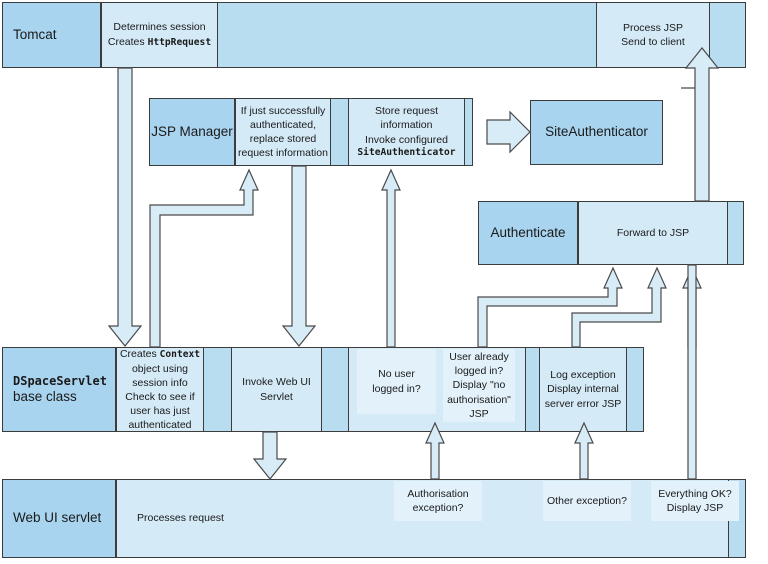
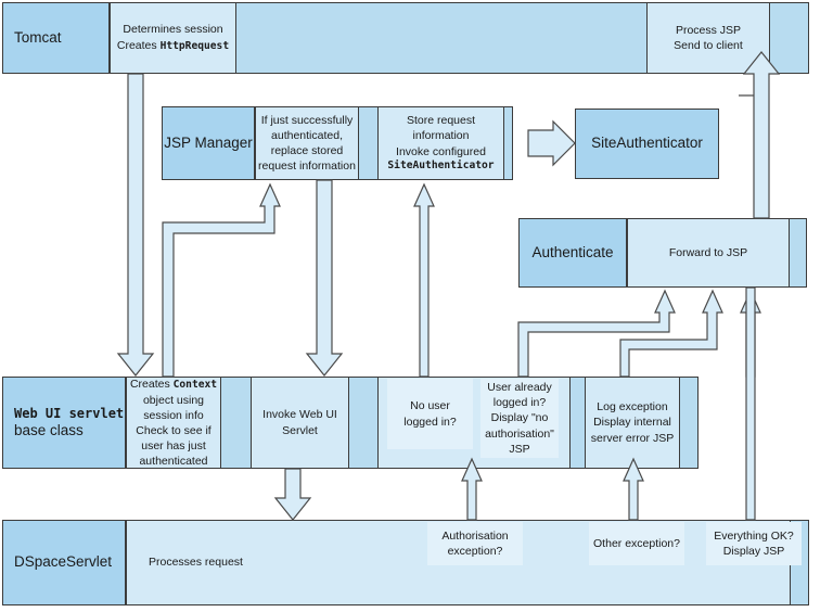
  Tomcat
  Determines session
  Creates HttpRequest
  Process JSP
  Send to client
  JSP Manager
  If just successfully
  authenticated,
  replace stored
  request information
  Store request information
  Invoke configured
  SiteAuthenticator
  SiteAuthenticator
  Authenticate
  Forward to JSP
- DSpaceServlet
+ Web UI servlet
  base class
  Creates Context
  object using
  session info
  Check to see if
  user has just
  authenticated
  Invoke Web UI
  Servlet
  No user
  logged in?
  User already
  logged in?
  Display "no
  authorisation"
  JSP
  Log exception
  Display internal
  server error JSP
- Web UI servlet
+ DSpaceServlet
  Processes request
  Authorisation
  exception?
  Other exception?
  Everything OK?
  Display JSP
